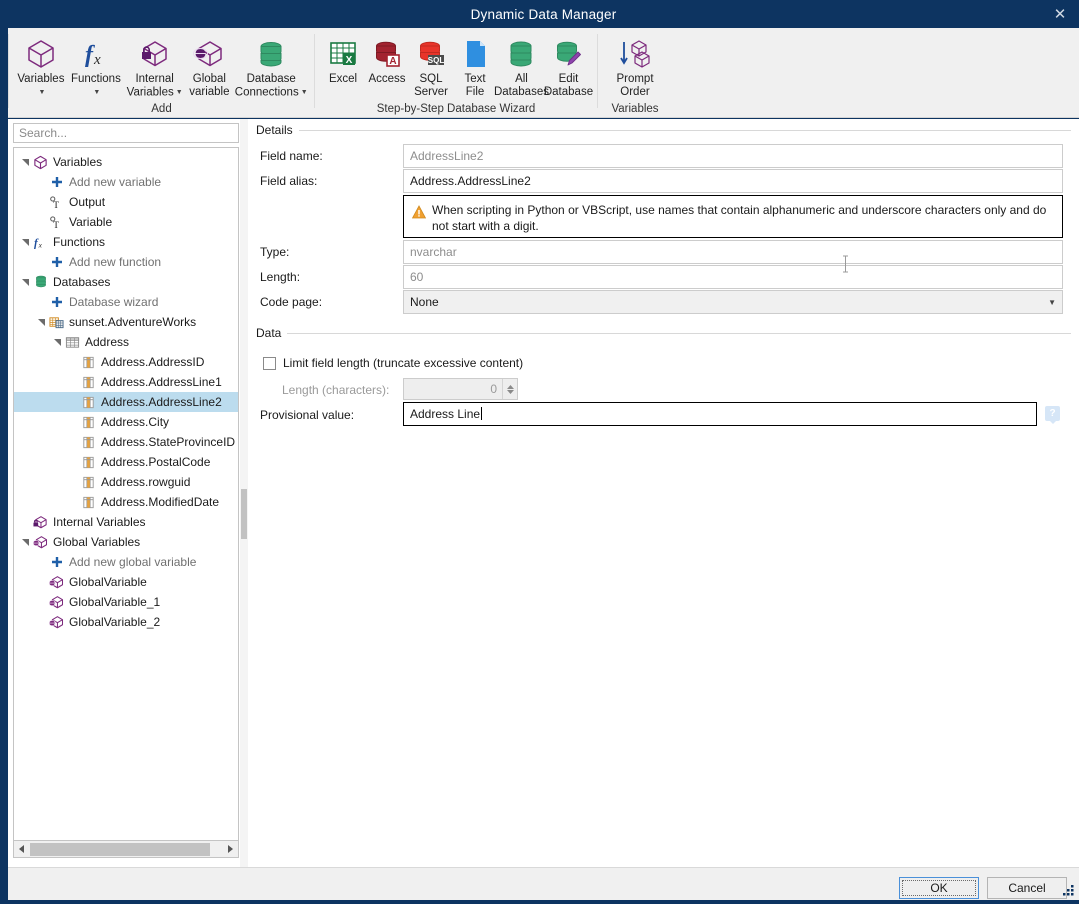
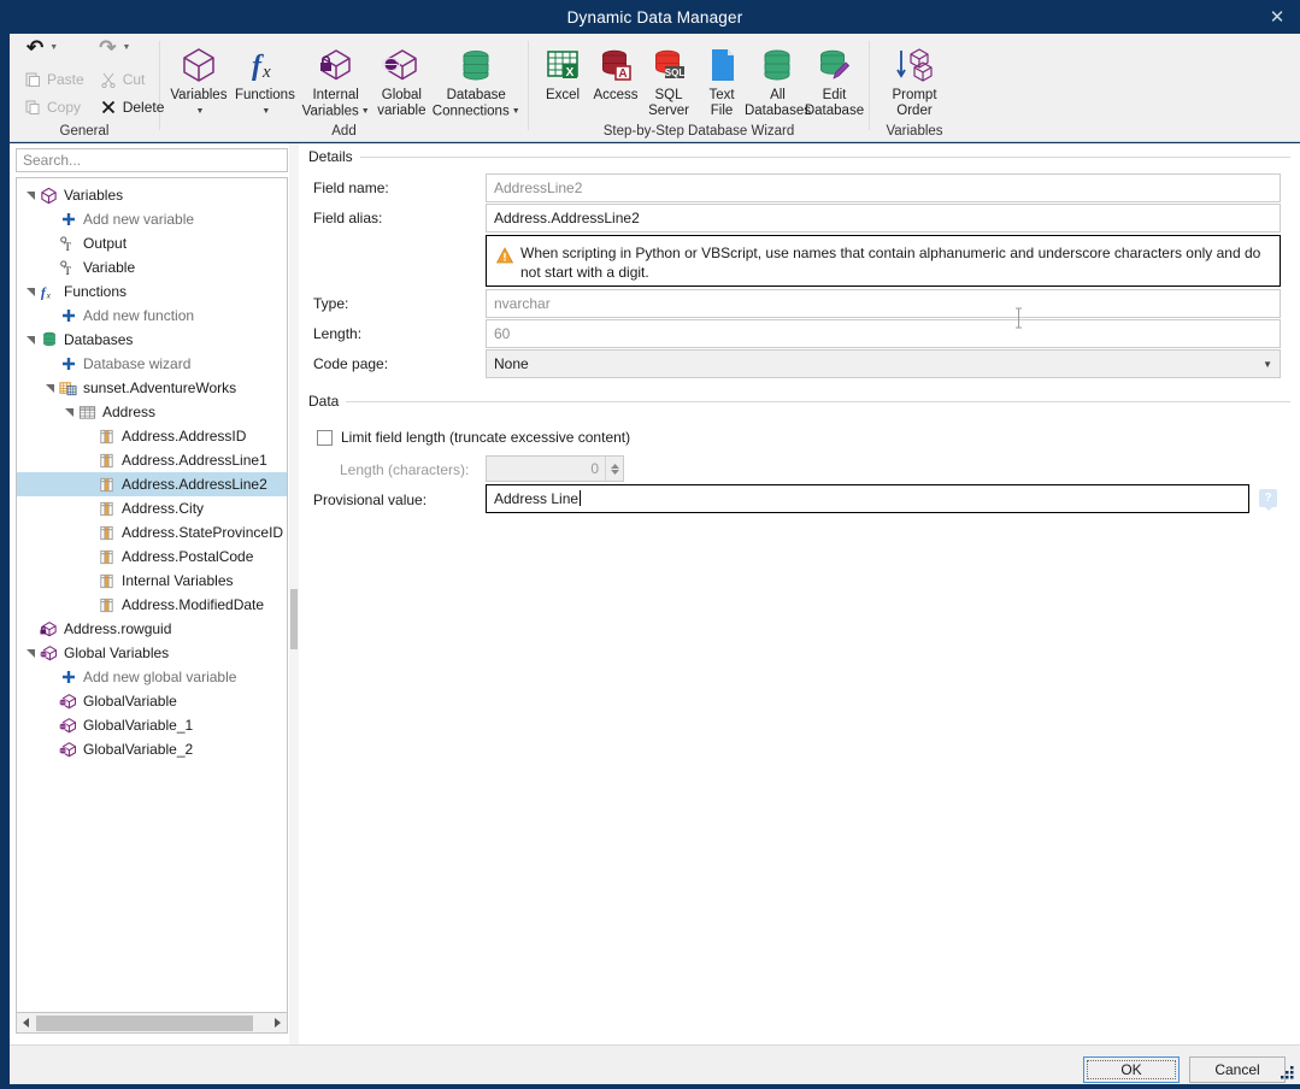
  Dynamic Data Manager
  ✕
+ ↶
+ ↷
+ Paste
+ Cut
+ Copy
+ Delete
+ General
  Variables
  f
  x
  Functions
  Internal
  Variables
  Global
  variable
  Database
  Connections
  Add
  X
  Excel
  A
  Access
  SQL
  SQL
  Server
  Text
  File
  All
  Databases
  Edit
  Database
  Step-by-Step Database Wizard
  Prompt
  Order
  Variables
  Search...
  Variables
  Add new variable
  T
  Output
  T
  Variable
  f
  x
  Functions
  Add new function
  Databases
  Database wizard
  sunset.AdventureWorks
  Address
  Address.AddressID
  Address.AddressLine1
  Address.AddressLine2
  Address.City
  Address.StateProvinceID
  Address.PostalCode
- Address.rowguid
+ Internal Variables
  Address.ModifiedDate
- Internal Variables
+ Address.rowguid
  Global Variables
  Add new global variable
  GlobalVariable
  GlobalVariable_1
  GlobalVariable_2
  Details
  Field name:
  AddressLine2
  Field alias:
  Address.AddressLine2
  When scripting in Python or VBScript, use names that contain alphanumeric and underscore characters only and do not start with a digit.
  Type:
  nvarchar
  Length:
  60
  Code page:
  None
  ▼
  Data
  Limit field length (truncate excessive content)
  Length (characters):
  0
  Provisional value:
  Address Line
  ?
  OK
  Cancel
